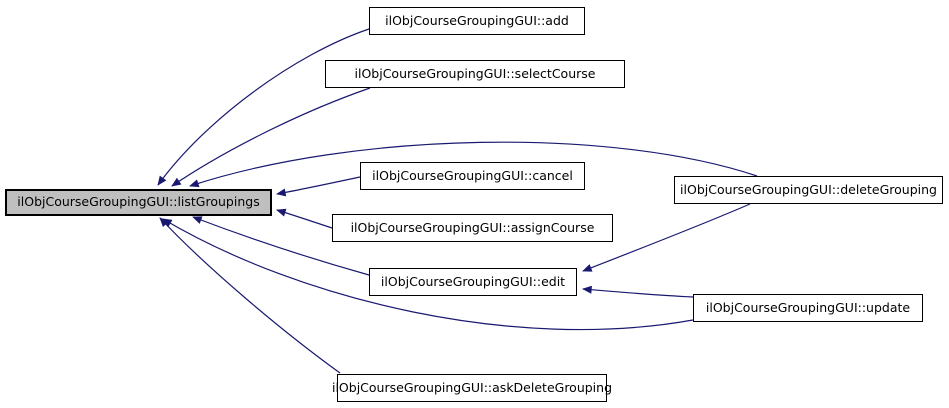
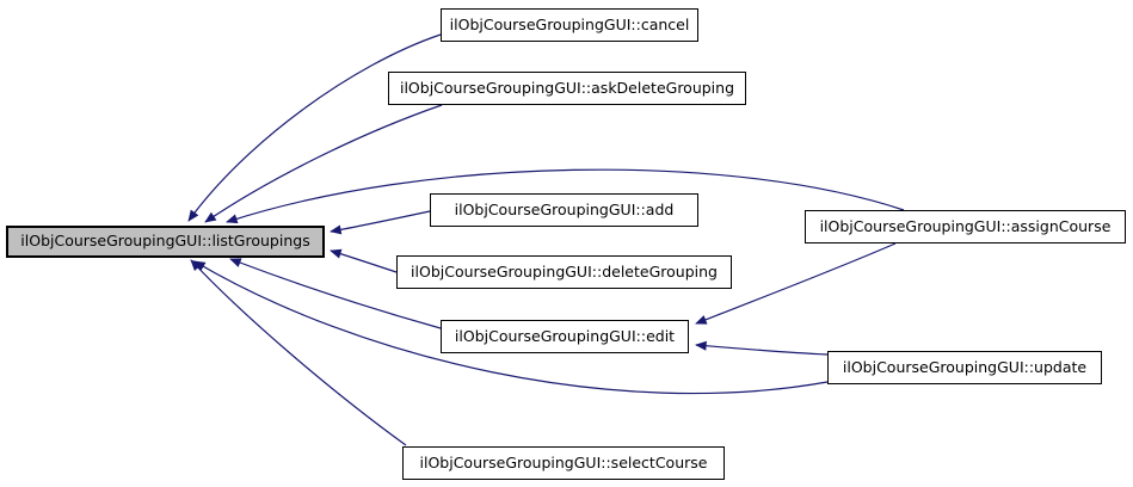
  ilObjCourseGroupingGUI::listGroupings
- ilObjCourseGroupingGUI::add
+ ilObjCourseGroupingGUI::cancel
- ilObjCourseGroupingGUI::selectCourse
+ ilObjCourseGroupingGUI::askDeleteGrouping
- ilObjCourseGroupingGUI::cancel
+ ilObjCourseGroupingGUI::add
- ilObjCourseGroupingGUI::assignCourse
+ ilObjCourseGroupingGUI::deleteGrouping
  ilObjCourseGroupingGUI::edit
- ilObjCourseGroupingGUI::deleteGrouping
+ ilObjCourseGroupingGUI::assignCourse
  ilObjCourseGroupingGUI::update
- ilObjCourseGroupingGUI::askDeleteGrouping
+ ilObjCourseGroupingGUI::selectCourse
